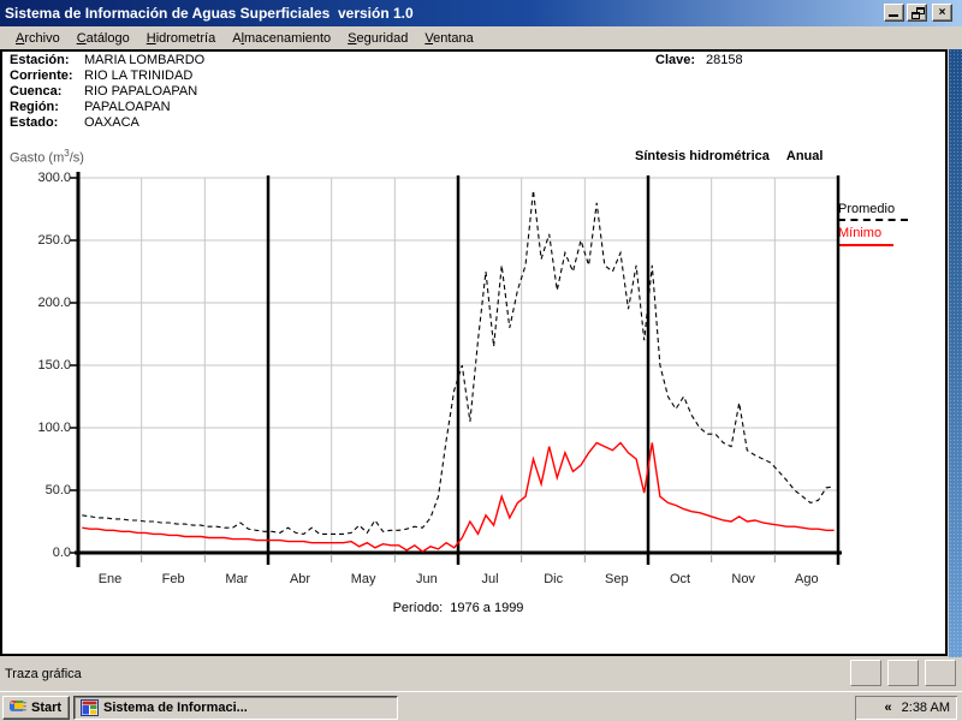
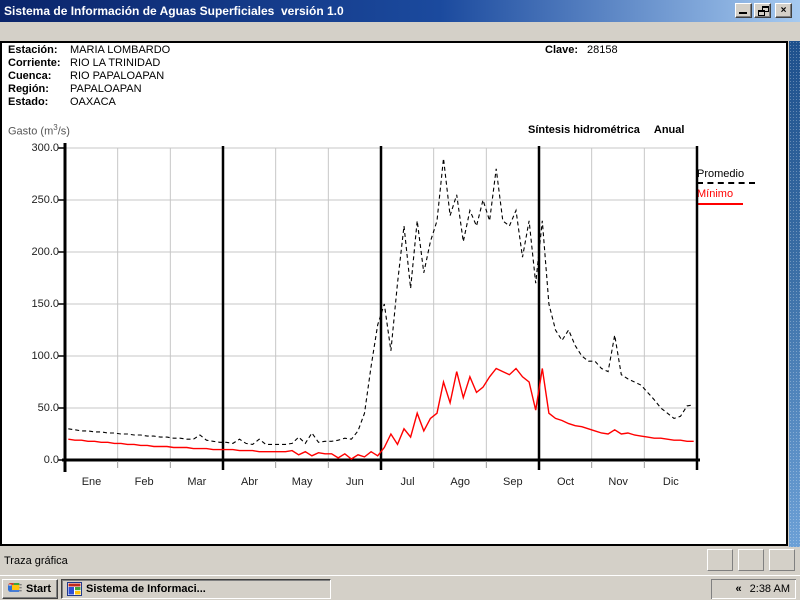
  Sistema de Información de Aguas Superficiales versión 1.0
  ×
- Archivo
- Catálogo
- Hidrometría
- Almacenamiento
- Seguridad
- Ventana
  Estación:
  MARIA LOMBARDO
  Corriente:
  RIO LA TRINIDAD
  Cuenca:
  RIO PAPALOAPAN
  Región:
  PAPALOAPAN
  Estado:
  OAXACA
  Clave:
  28158
  Gasto (m3/s)
  Síntesis hidrométrica
  Anual
  Promedio
  Mínimo
  0.0
  50.0
  100.0
  150.0
  200.0
  250.0
  300.0
  Ene
  Feb
  Mar
  Abr
  May
  Jun
  Jul
- Dic
+ Ago
  Sep
  Oct
  Nov
- Ago
+ Dic
- Período: 1976 a 1999
  Traza gráfica
  Start
  Sistema de Informaci...
  «
  2:38 AM
